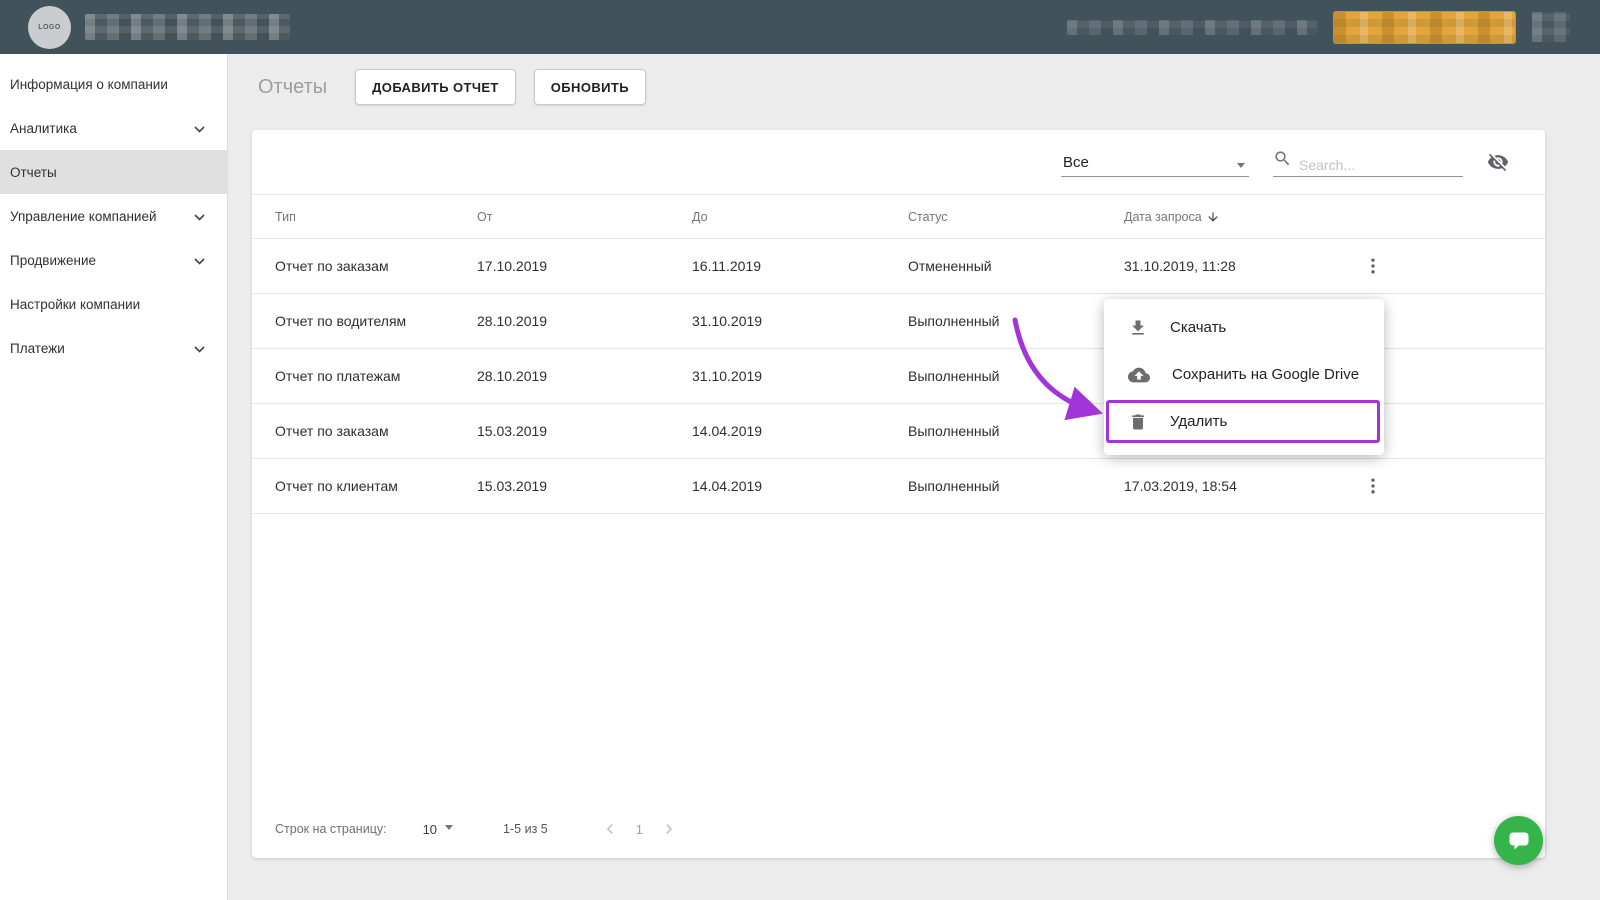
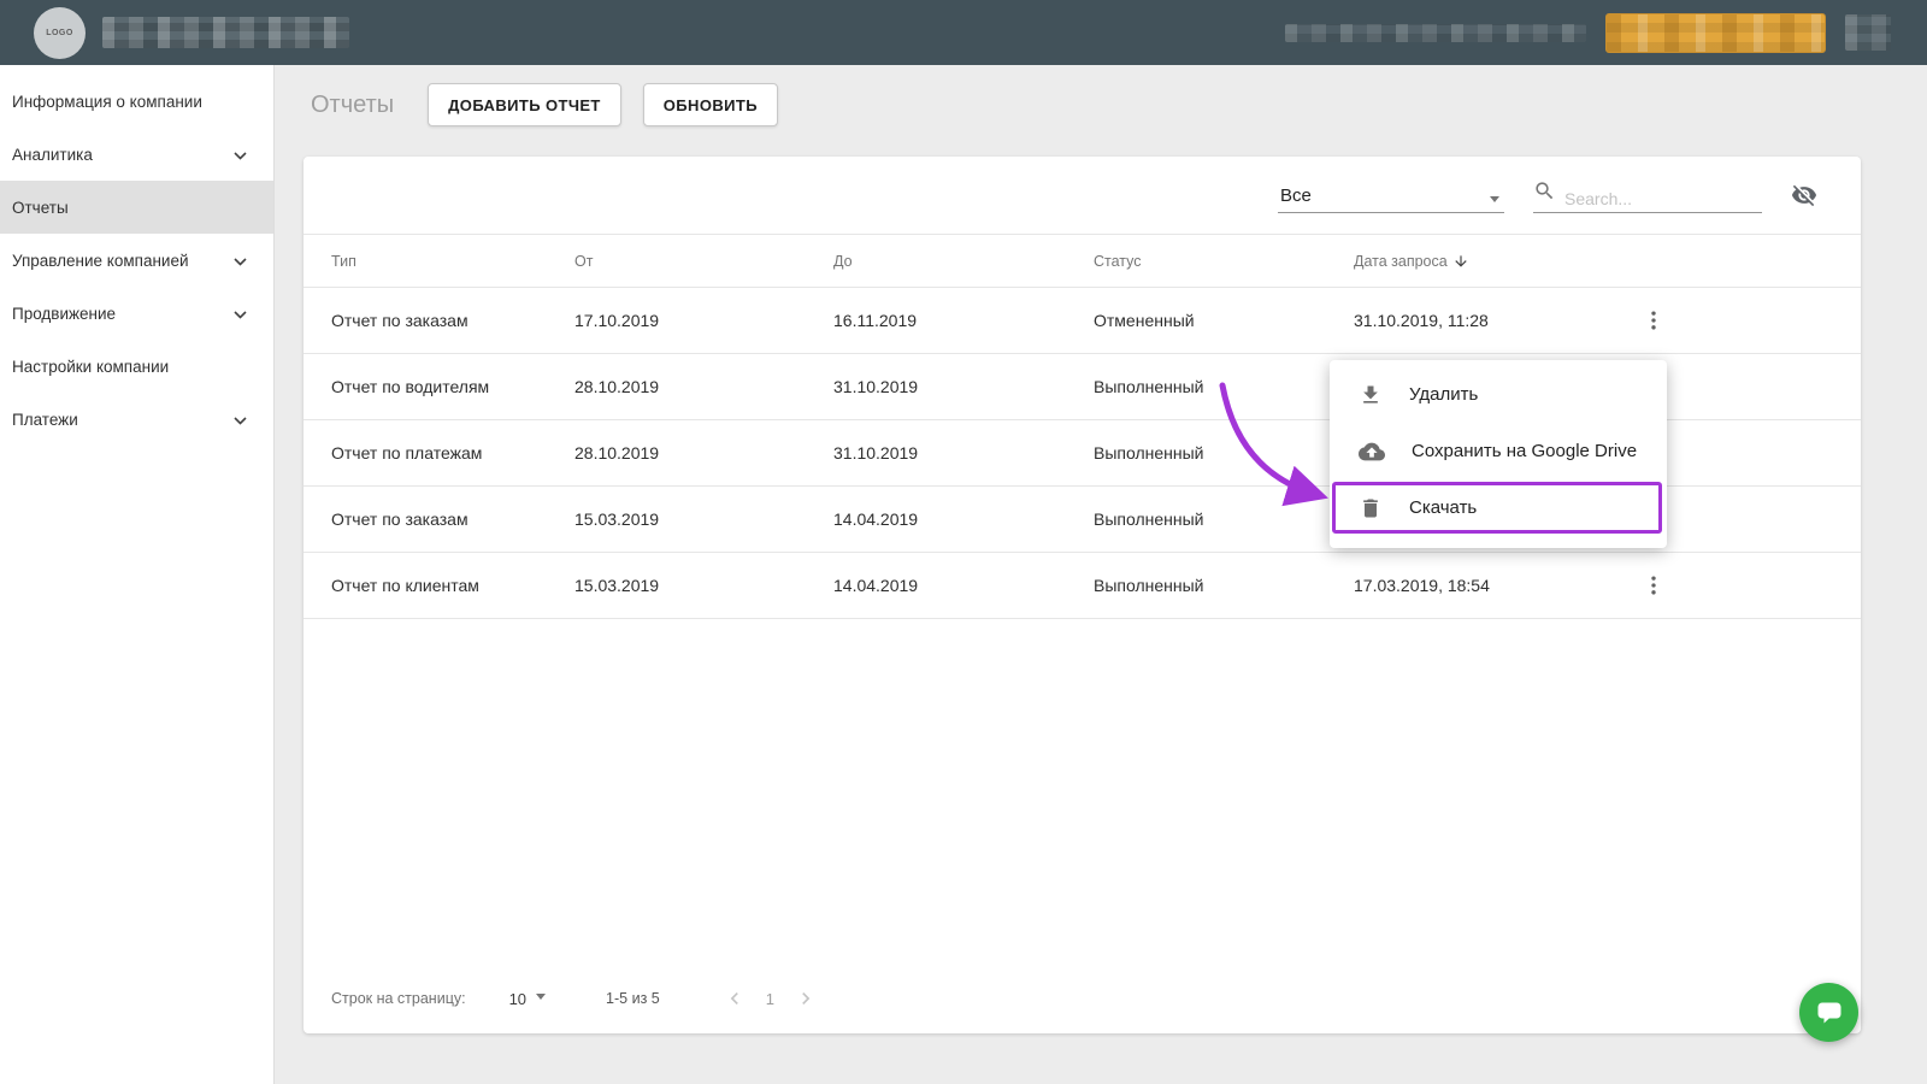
  Информация о компании
  Аналитика
  Отчеты
  Управление компанией
  Продвижение
  Настройки компании
  Платежи
  Отчеты
  ДОБАВИТЬ ОТЧЕТ
  ОБНОВИТЬ
  Все
  Search...
  Тип	От	До	Статус	Дата запроса
  Отчет по заказам	17.10.2019	16.11.2019	Отмененный	31.10.2019, 11:28
  Отчет по водителям	28.10.2019	31.10.2019	Выполненный
  Отчет по платежам	28.10.2019	31.10.2019	Выполненный
  Отчет по заказам	15.03.2019	14.04.2019	Выполненный
  Отчет по клиентам	15.03.2019	14.04.2019	Выполненный	17.03.2019, 18:54
  Строк на страницу:
  10
  1-5 из 5
  1
- Скачать
+ Удалить
  Сохранить на Google Drive
- Удалить
+ Скачать
